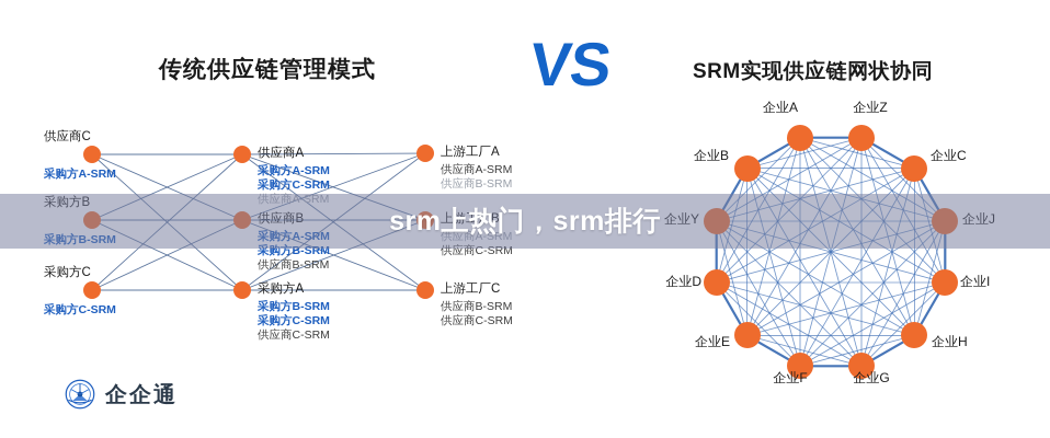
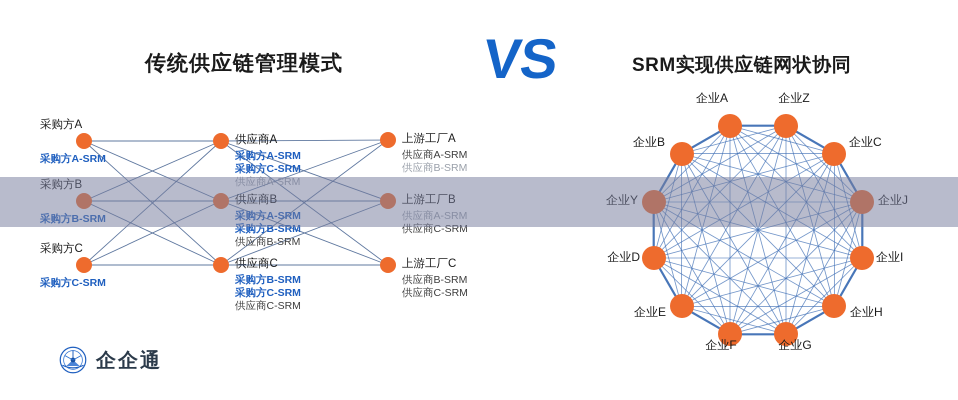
  传统供应链管理模式
  SRM实现供应链网状协同
- 供应商C
+ 采购方A
  采购方A-SRM
  采购方B
  采购方B-SRM
  采购方C
  采购方C-SRM
  供应商A
  采购方A-SRM
  采购方C-SRM
  供应商A-SRM
  供应商B
  采购方A-SRM
  采购方B-SRM
  供应商B-SRM
- 采购方A
+ 供应商C
  采购方B-SRM
  采购方C-SRM
  供应商C-SRM
  上游工厂A
  供应商A-SRM
  供应商B-SRM
  上游工厂B
  供应商A-SRM
  供应商C-SRM
  上游工厂C
  供应商B-SRM
  供应商C-SRM
  企业A
  企业Z
  企业C
  企业J
  企业I
  企业H
  企业G
  企业F
  企业E
  企业D
  企业Y
  企业B
- srm上热门，srm排行
  企企通
